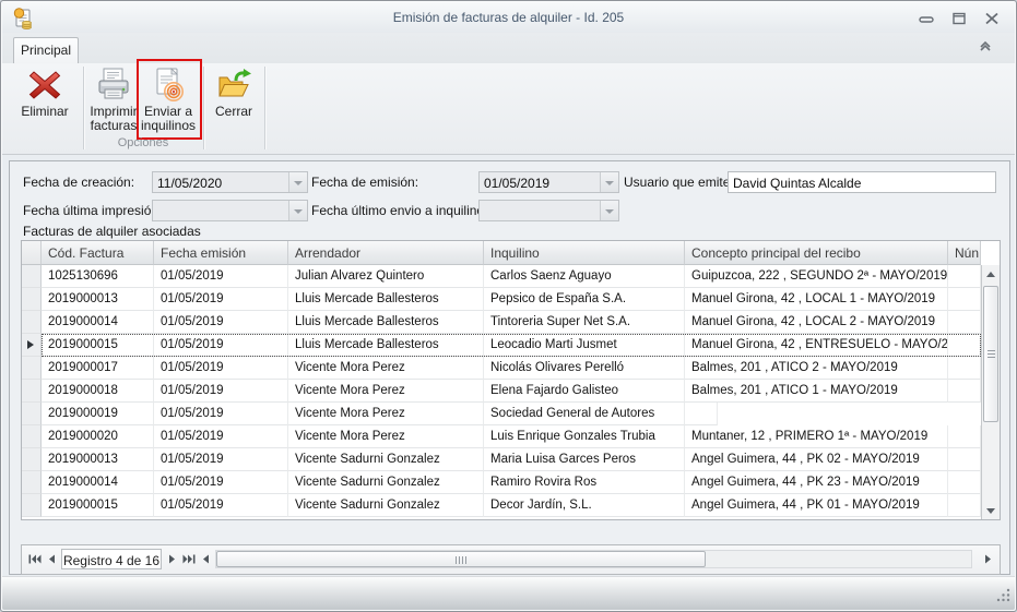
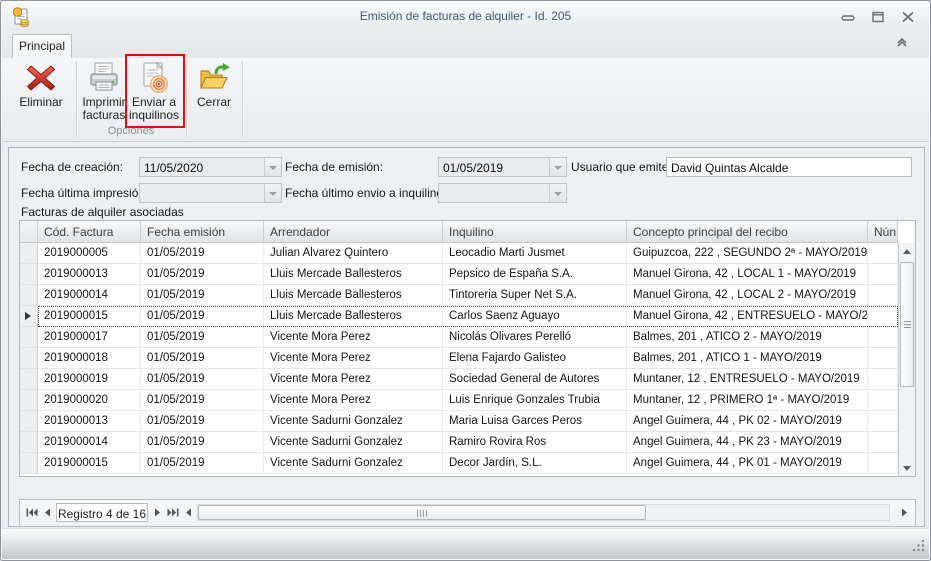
  Emisión de facturas de alquiler - Id. 205
  Principal
  Eliminar
  Imprimir facturas
  Enviar a inquilinos
  Cerrar
  Opciones
  Fecha de creación:
  11/05/2020
  Fecha de emisión:
  01/05/2019
  Usuario que emit
  David Quintas Alcalde
  Fecha última impresió
  Fecha último envio a inquilin
  Facturas de alquiler asociadas
  Cód. Factura
  Fecha emisión
  Arrendador
  Inquilino
  Concepto principal del recibo
  Nún
- 1025130696
+ 2019000005
  01/05/2019
  Julian Alvarez Quintero
- Carlos Saenz Aguayo
+ Leocadio Marti Jusmet
  Guipuzcoa, 222 , SEGUNDO 2ª - MAYO/2019
  2019000013
  01/05/2019
  Lluis Mercade Ballesteros
  Pepsico de España S.A.
  Manuel Girona, 42 , LOCAL 1 - MAYO/2019
  2019000014
  01/05/2019
  Lluis Mercade Ballesteros
  Tintoreria Super Net S.A.
  Manuel Girona, 42 , LOCAL 2 - MAYO/2019
  2019000015
  01/05/2019
  Lluis Mercade Ballesteros
- Leocadio Marti Jusmet
+ Carlos Saenz Aguayo
  Manuel Girona, 42 , ENTRESUELO - MAYO/2
  2019000017
  01/05/2019
  Vicente Mora Perez
  Nicolás Olivares Perelló
  Balmes, 201 , ATICO 2 - MAYO/2019
  2019000018
  01/05/2019
  Vicente Mora Perez
  Elena Fajardo Galisteo
  Balmes, 201 , ATICO 1 - MAYO/2019
  2019000019
  01/05/2019
  Vicente Mora Perez
  Sociedad General de Autores
+ Muntaner, 12 , ENTRESUELO - MAYO/2019
  2019000020
  01/05/2019
  Vicente Mora Perez
  Luis Enrique Gonzales Trubia
  Muntaner, 12 , PRIMERO 1ª - MAYO/2019
  2019000013
  01/05/2019
  Vicente Sadurni Gonzalez
  Maria Luisa Garces Peros
  Angel Guimera, 44 , PK 02 - MAYO/2019
  2019000014
  01/05/2019
  Vicente Sadurni Gonzalez
  Ramiro Rovira Ros
  Angel Guimera, 44 , PK 23 - MAYO/2019
  2019000015
  01/05/2019
  Vicente Sadurni Gonzalez
  Decor Jardín, S.L.
  Angel Guimera, 44 , PK 01 - MAYO/2019
  Registro 4 de 16
